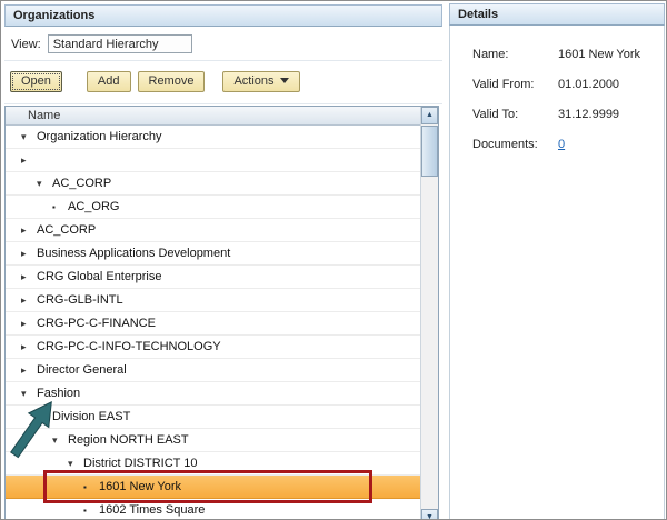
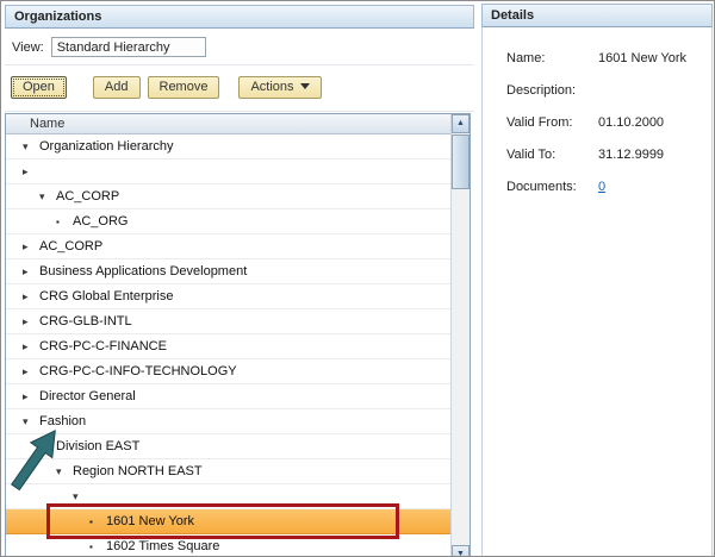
  Organizations
  View:
  Standard Hierarchy
  Open
  Add
  Remove
  Actions
  Name
  ▾
  Organization Hierarchy
  ▸
  ▾
  AC_CORP
  ▪
  AC_ORG
  ▸
  AC_CORP
  ▸
  Business Applications Development
  ▸
  CRG Global Enterprise
  ▸
  CRG-GLB-INTL
  ▸
  CRG-PC-C-FINANCE
  ▸
  CRG-PC-C-INFO-TECHNOLOGY
  ▸
  Director General
  ▾
  Fashion
  Division EAST
  ▾
  Region NORTH EAST
  ▾
- District DISTRICT 10
  ▪
  1601 New York
  ▪
  1602 Times Square
  Details
  Name:
  1601 New York
+ Description:
  Valid From:
- 01.01.2000
+ 01.10.2000
  Valid To:
  31.12.9999
  Documents:
  0
